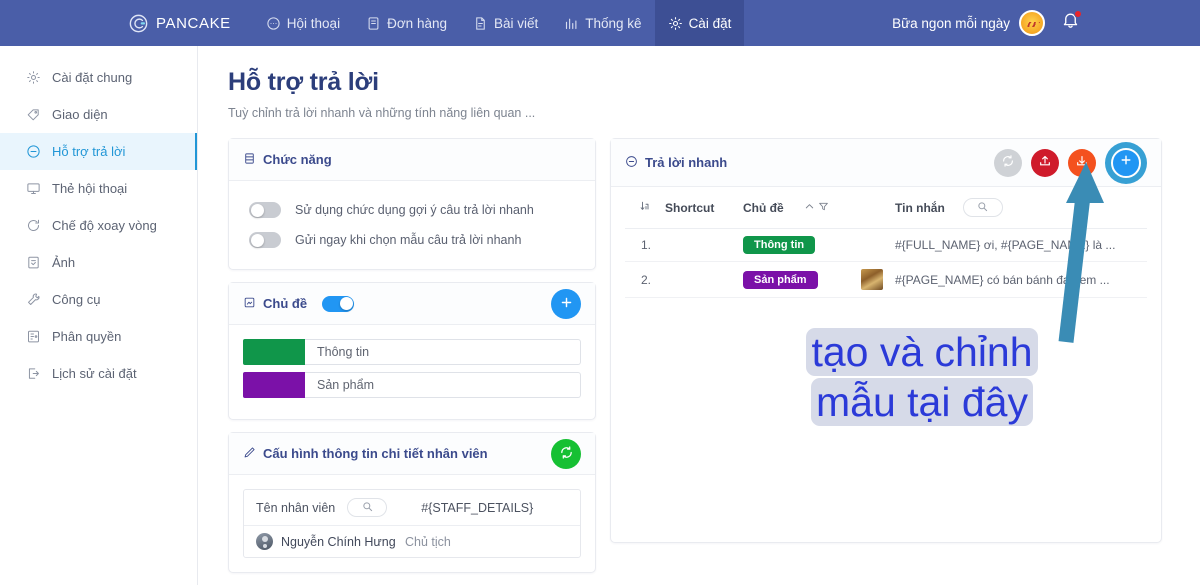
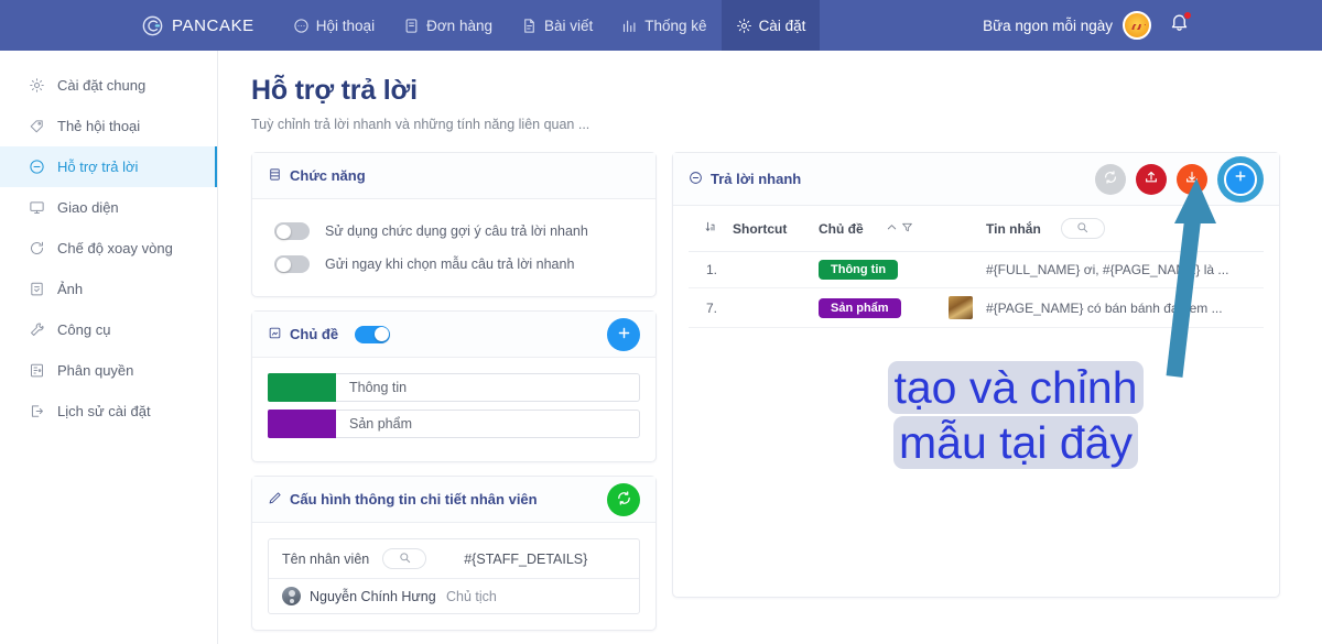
  PANCAKE
  Hội thoại
  Đơn hàng
  Bài viết
  Thống kê
  Cài đặt
  Bữa ngon mỗi ngày
  Cài đặt chung
- Giao diện
+ Thẻ hội thoại
  Hỗ trợ trả lời
- Thẻ hội thoại
+ Giao diện
  Chế độ xoay vòng
  Ảnh
  Công cụ
  Phân quyền
  Lịch sử cài đặt
  Hỗ trợ trả lời
  Tuỳ chỉnh trả lời nhanh và những tính năng liên quan ...
  Chức năng
  Sử dụng chức dụng gợi ý câu trả lời nhanh
  Gửi ngay khi chọn mẫu câu trả lời nhanh
  Chủ đề
  Thông tin
  Sản phẩm
  Cấu hình thông tin chi tiết nhân viên
  Tên nhân viên
  #{STAFF_DETAILS}
  Nguyễn Chính Hưng
  Chủ tịch
  Trả lời nhanh
  	Shortcut	Chủ đề		Tin nhắn
  1.		Thông tin		#{FULL_NAME} ơi, #{PAGE_NA} là ...
- 2.		Sản phẩm		#{PAGE_NAME} có bán bánh đem ...
+ 7.		Sản phẩm		#{PAGE_NAME} có bán bánh đem ...
  tạo và chỉnh
  mẫu tại đây
